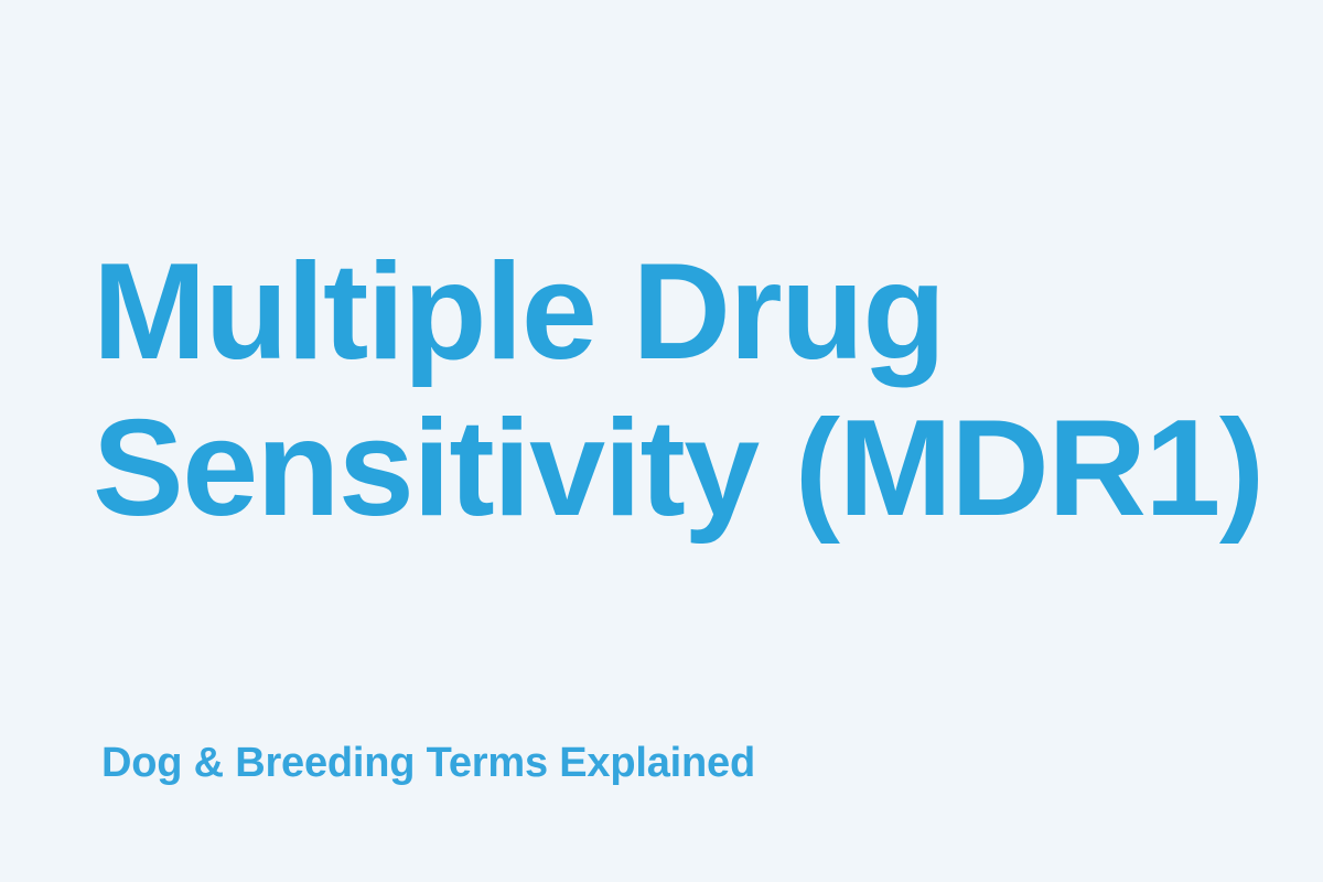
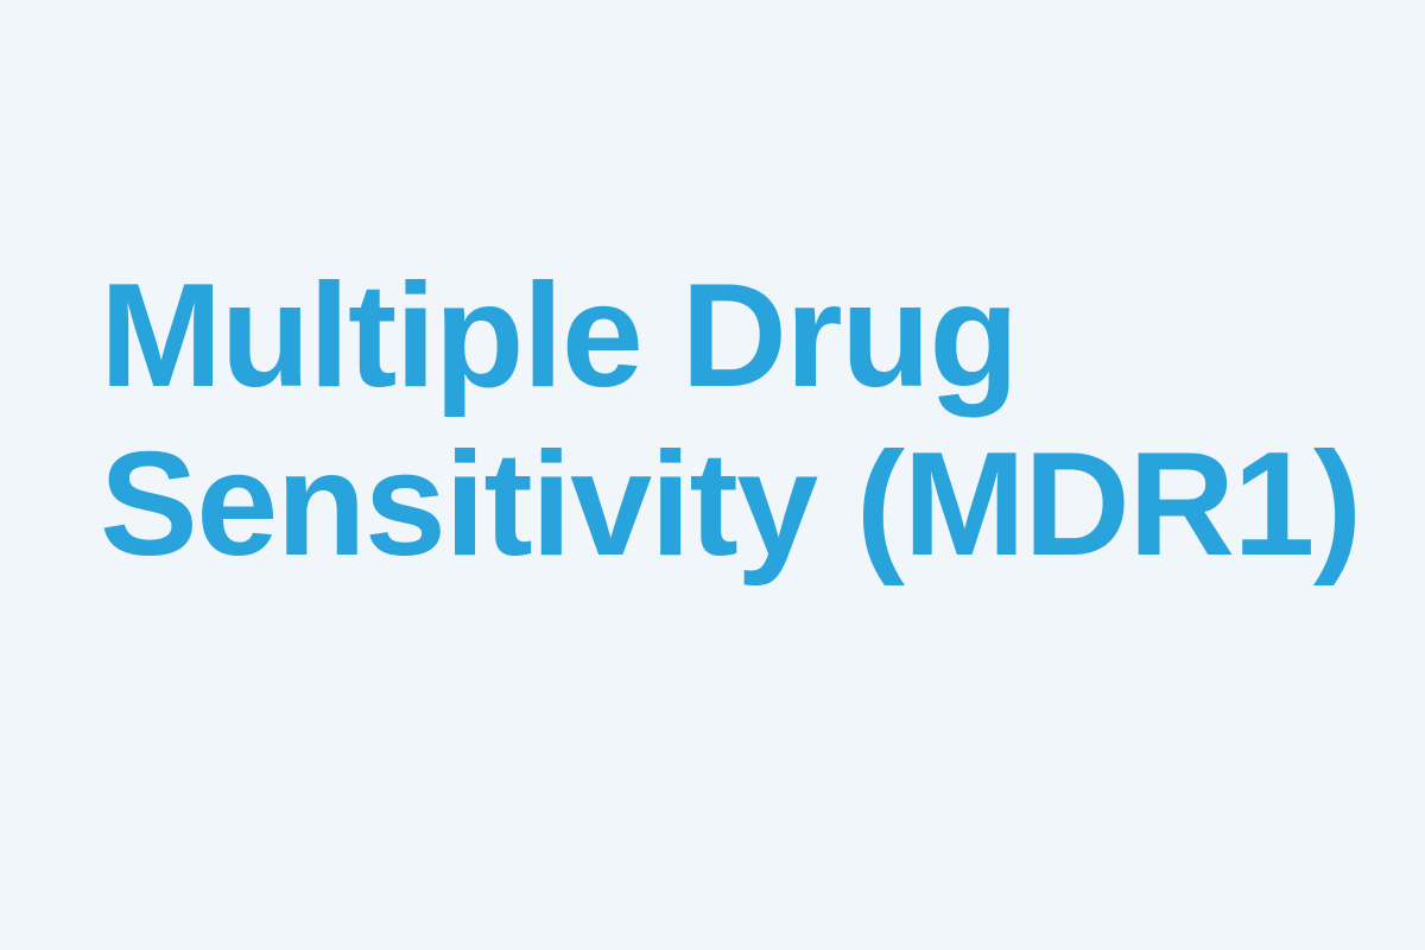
  Multiple Drug
  Sensitivity (MDR1)
- Dog & Breeding Terms Explained
